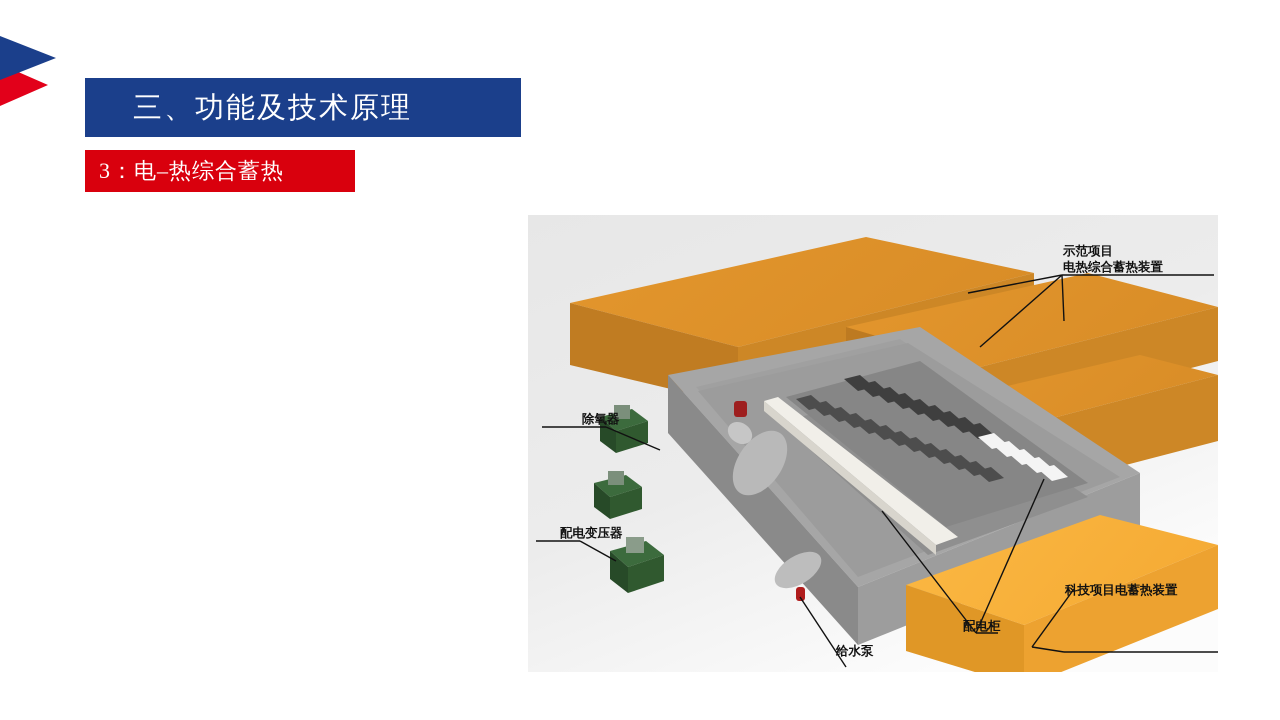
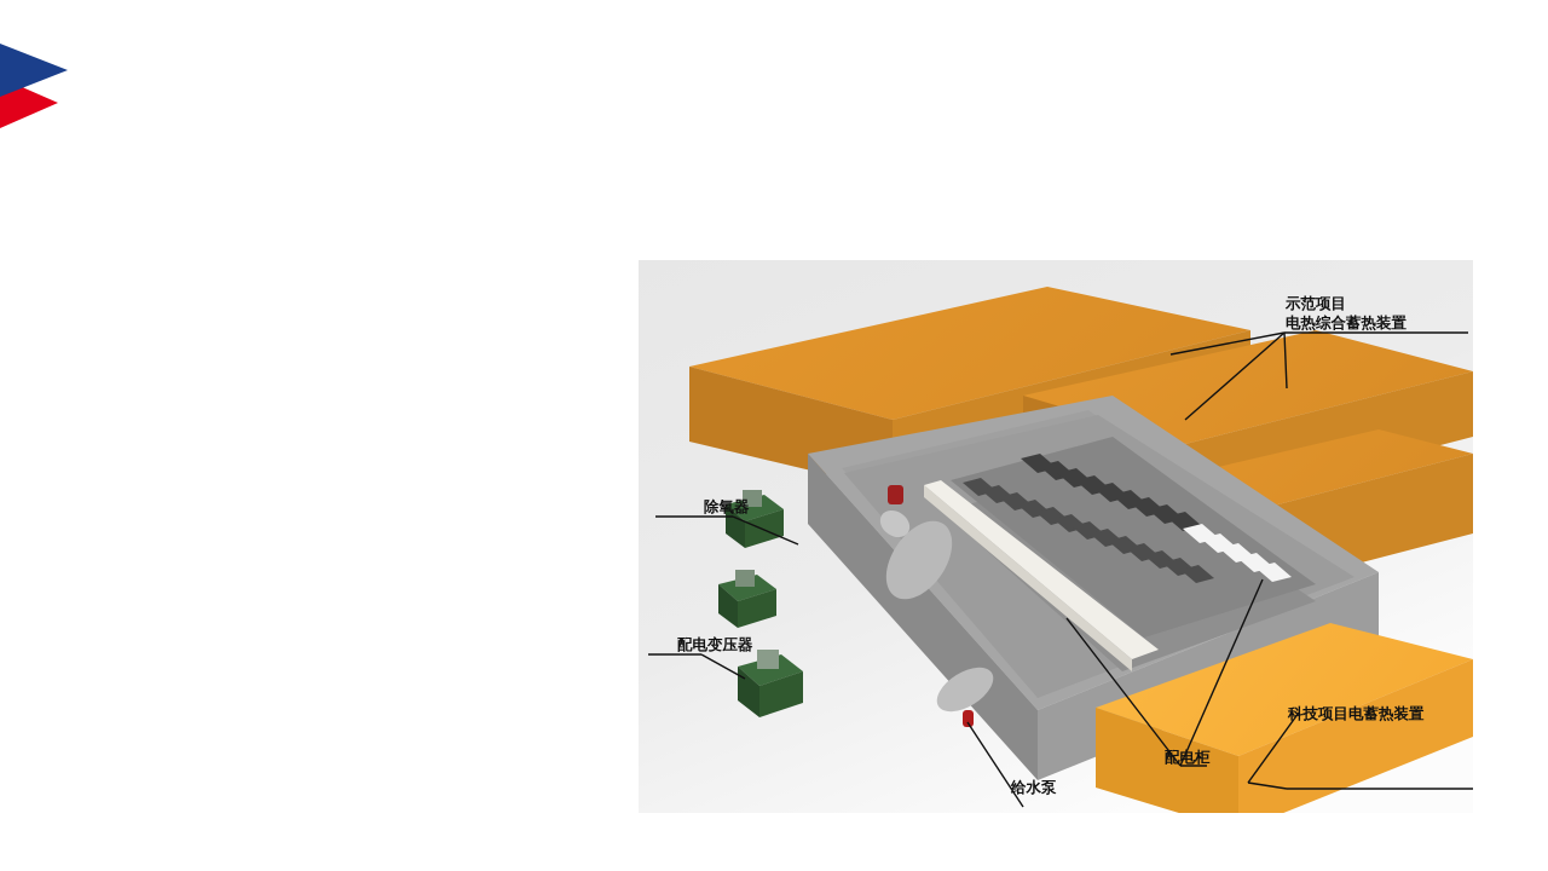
- 三、功能及技术原理
- 3：电–热综合蓄热
  示范项目
  电热综合蓄热装置
  科技项目电蓄热装置
  除氧器
  配电变压器
  给水泵
  配电柜
